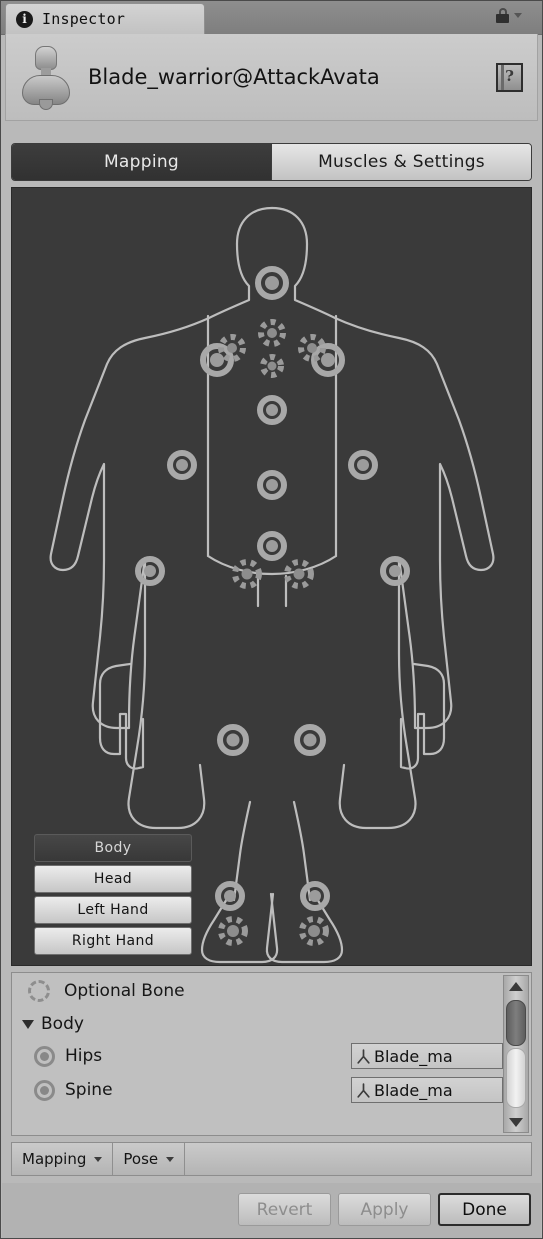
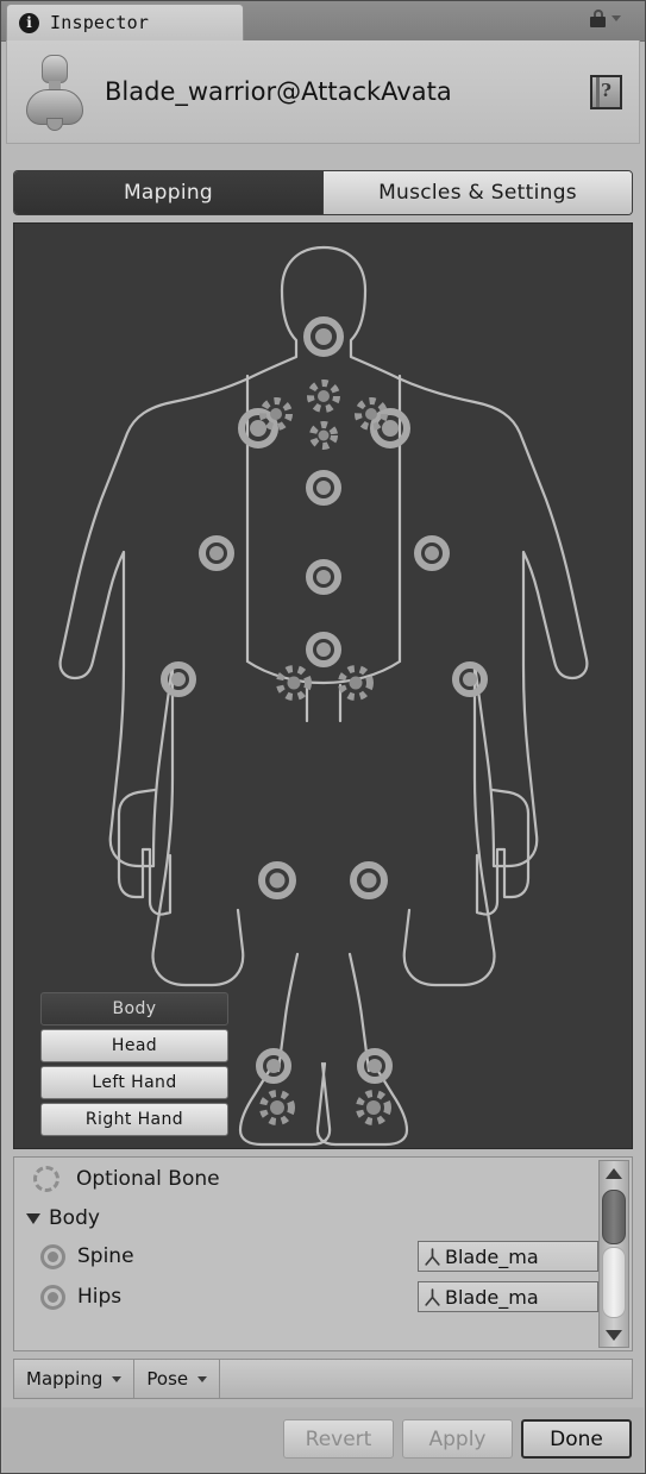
  i
  Inspector
  Blade_warrior@AttackAvata
  Mapping
  Muscles & Settings
  Body
  Head
  Left Hand
  Right Hand
  Optional Bone
  Body
- Hips
+ Spine
  Blade_ma
- Spine
+ Hips
  Blade_ma
  Mapping
  Pose
  Revert
  Apply
  Done
